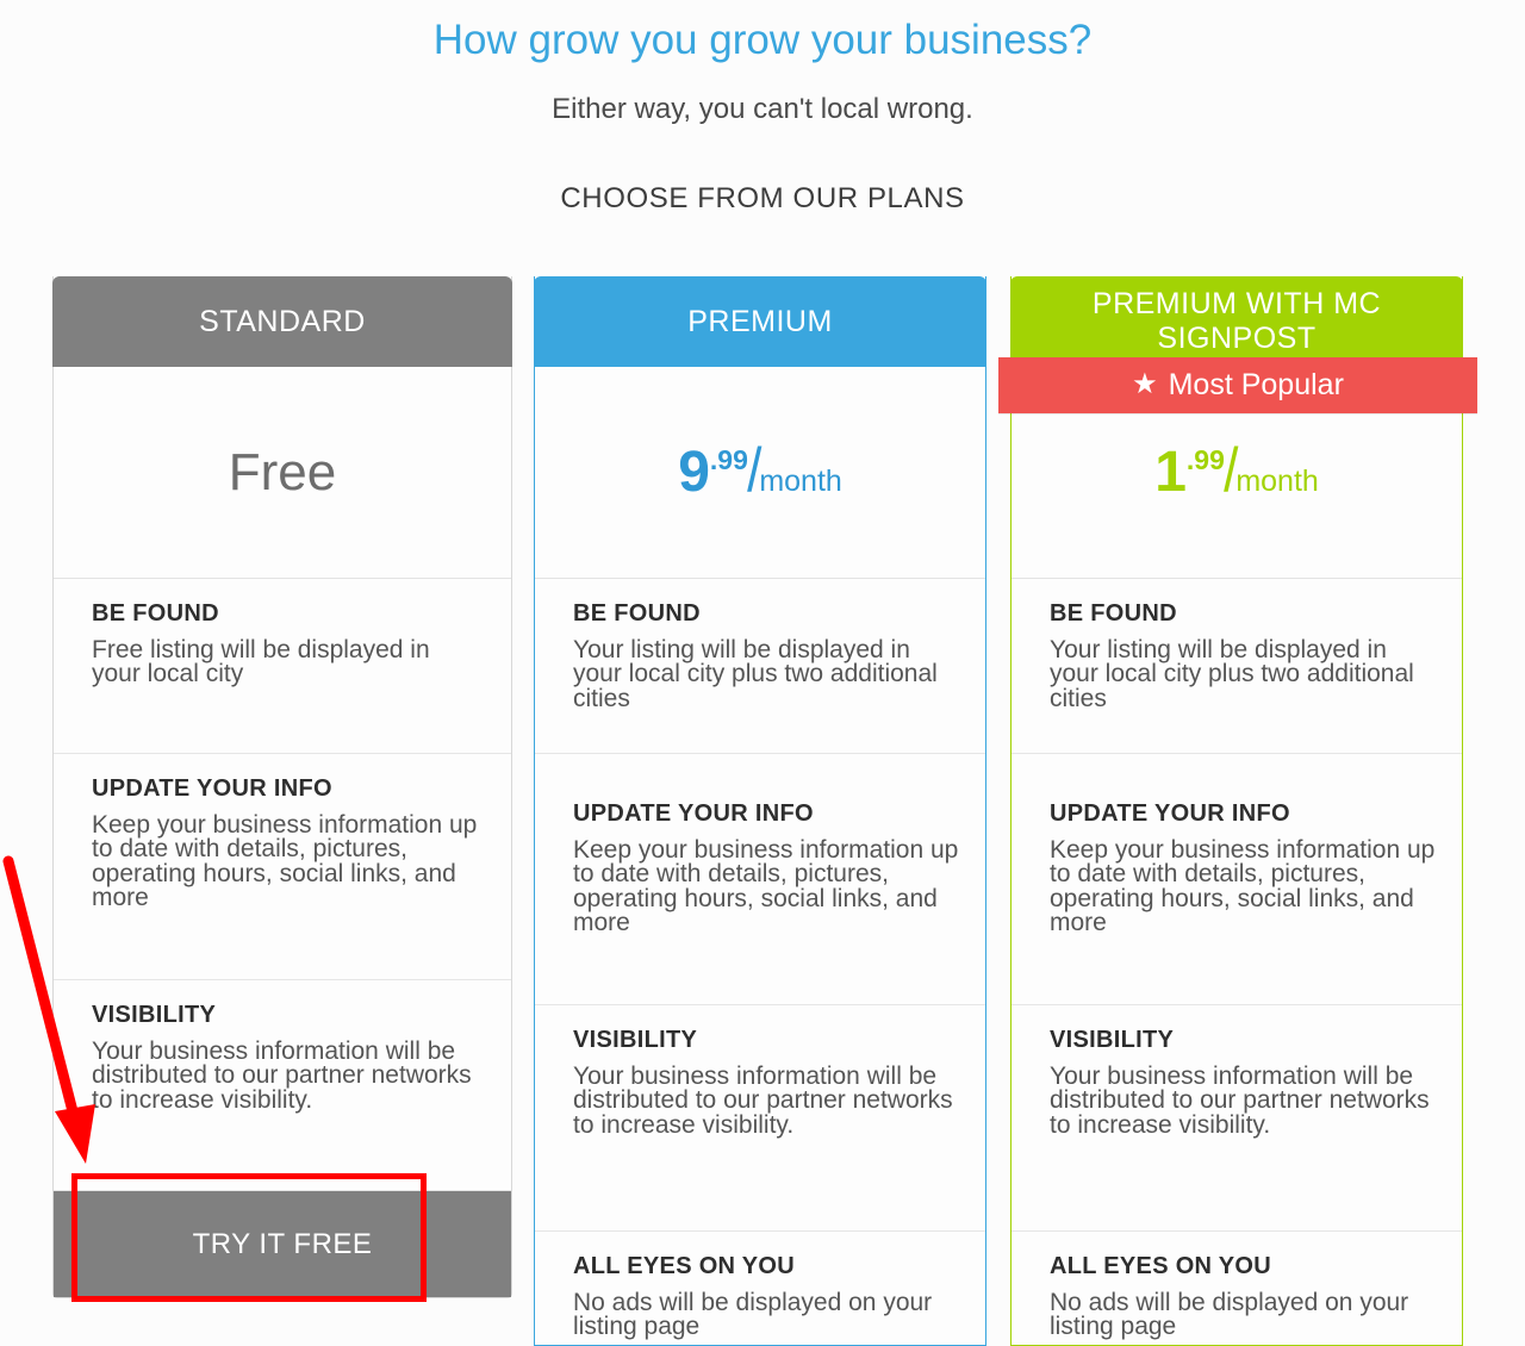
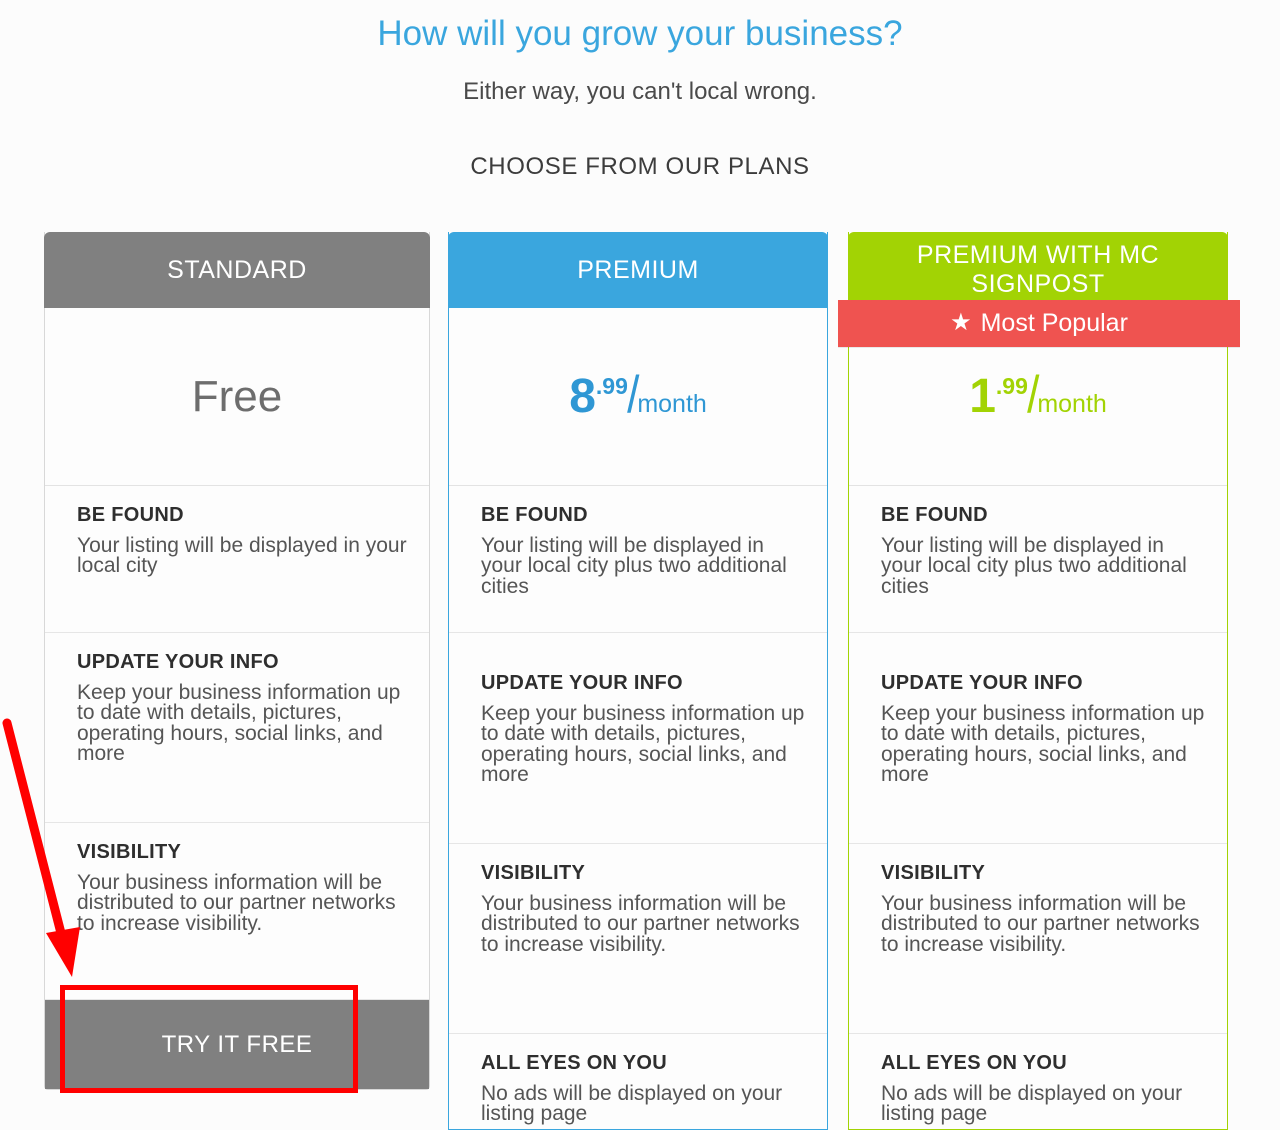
- How grow you grow your business?
+ How will you grow your business?
  Either way, you can't local wrong.
  CHOOSE FROM OUR PLANS
  STANDARD
  PREMIUM
  PREMIUM WITH MC SIGNPOST
  ★
  Most Popular
  Free
- 9
+ 8
  .99
  /
  month
  1
  .99
  /
  month
  BE FOUND
- Free listing will be displayed in your local city
+ Your listing will be displayed in your local city
  UPDATE YOUR INFO
  Keep your business information up to date with details, pictures, operating hours, social links, and more
  VISIBILITY
  Your business information will be distributed to our partner networks to increase visibility.
  TRY IT FREE
  BE FOUND
  Your listing will be displayed in your local city plus two additional cities
  UPDATE YOUR INFO
  Keep your business information up to date with details, pictures, operating hours, social links, and more
  VISIBILITY
  Your business information will be distributed to our partner networks to increase visibility.
  ALL EYES ON YOU
  No ads will be displayed on your listing page
  BE FOUND
  Your listing will be displayed in your local city plus two additional cities
  UPDATE YOUR INFO
  Keep your business information up to date with details, pictures, operating hours, social links, and more
  VISIBILITY
  Your business information will be distributed to our partner networks to increase visibility.
  ALL EYES ON YOU
  No ads will be displayed on your listing page
